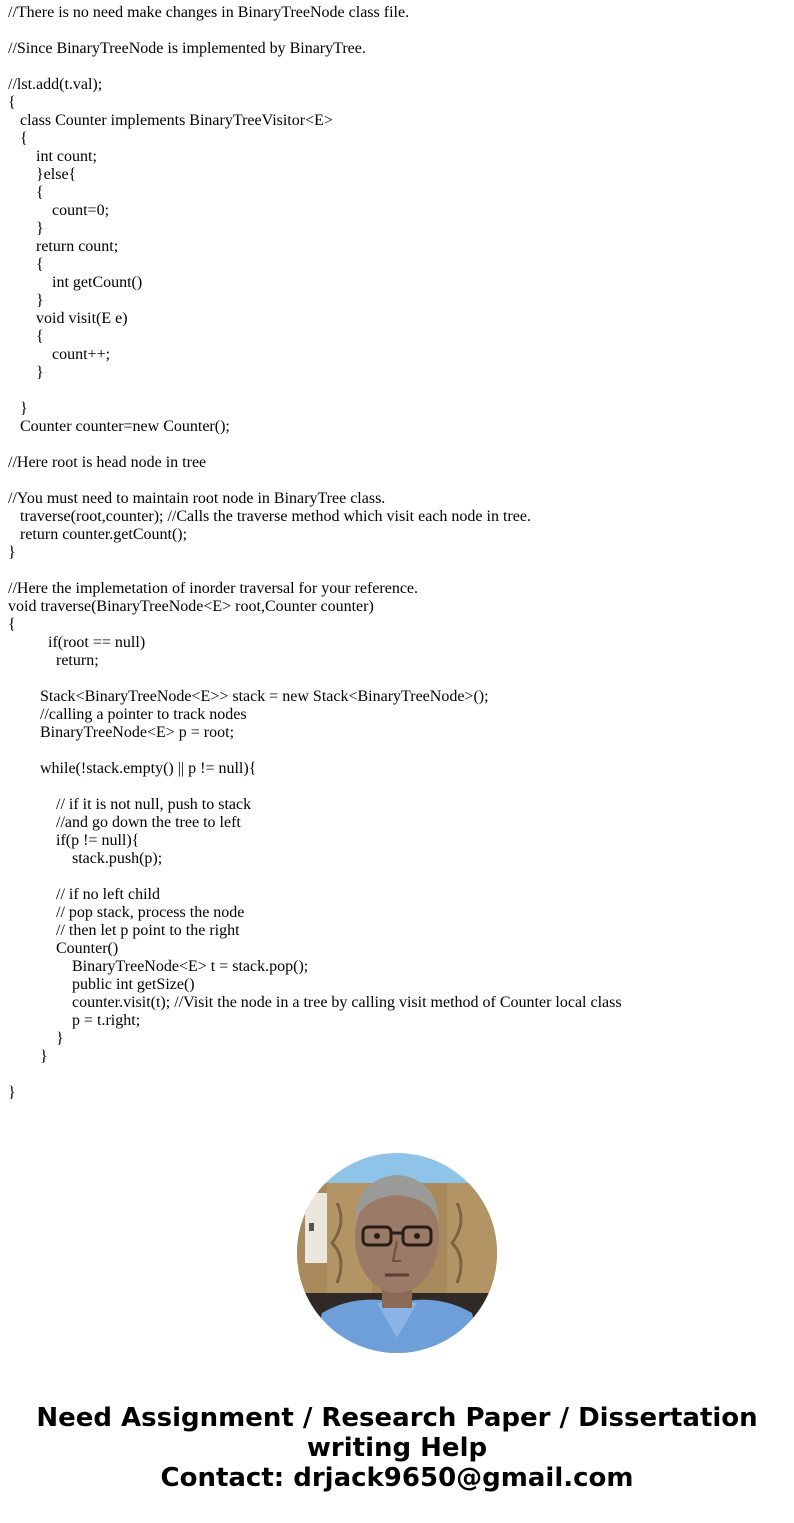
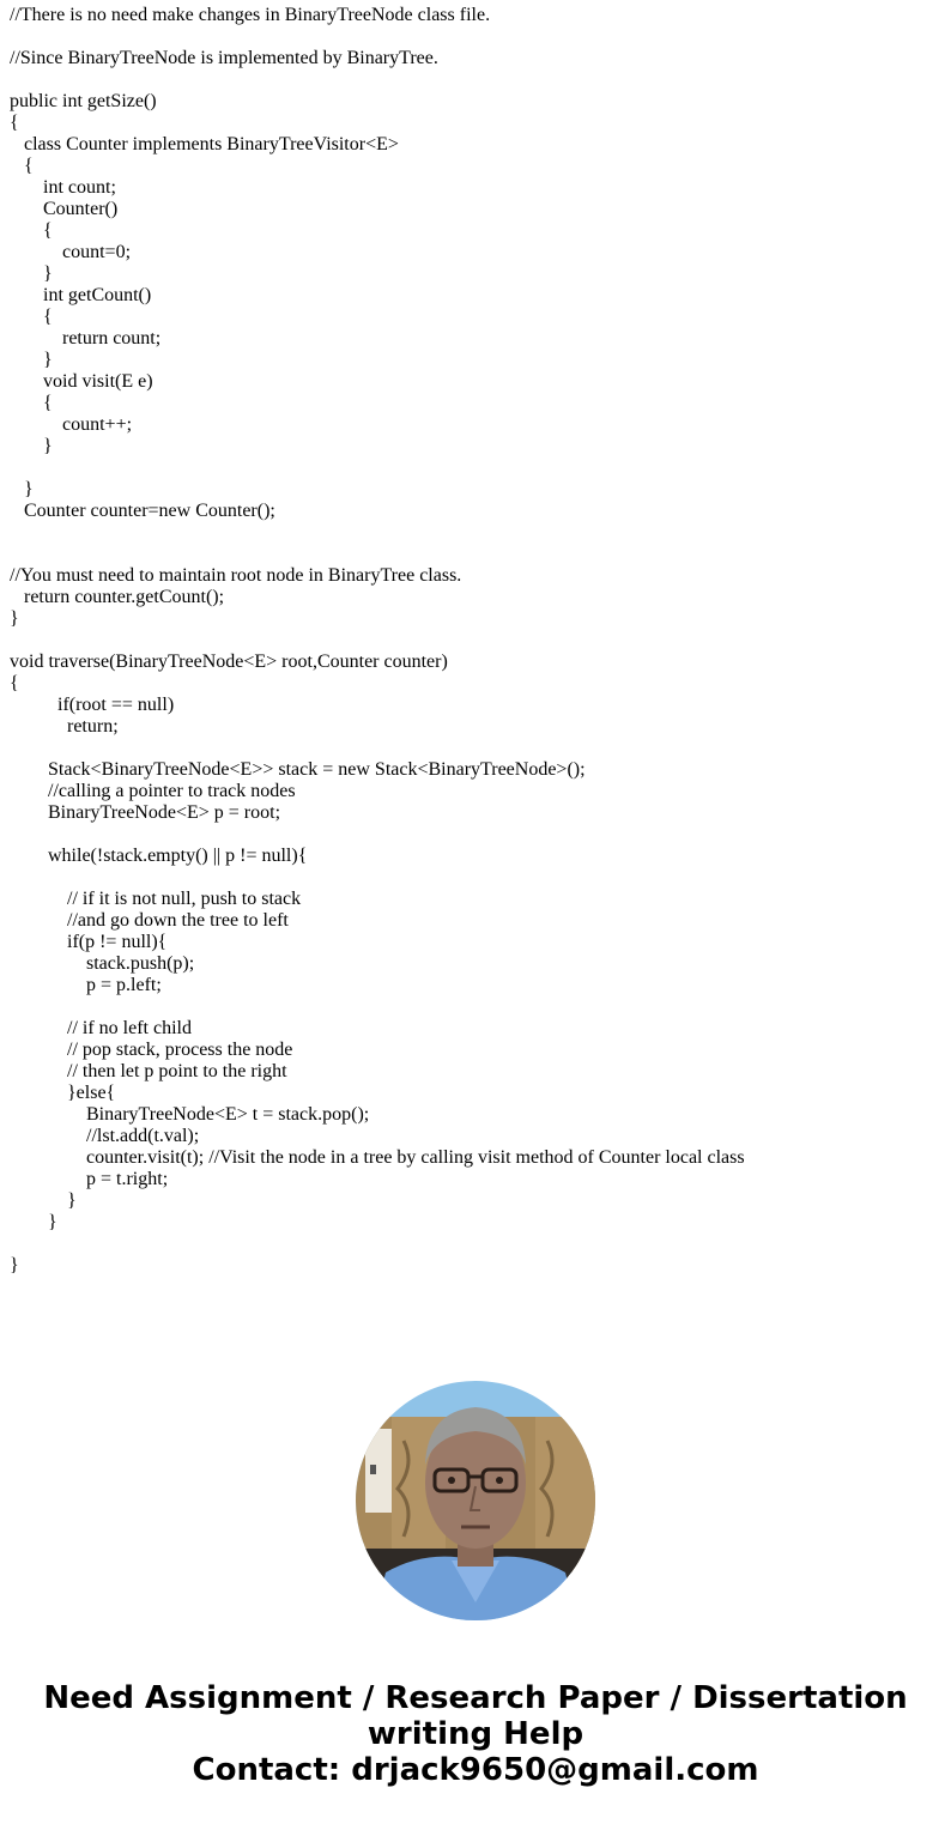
  //There is no need make changes in BinaryTreeNode class file.
  //Since BinaryTreeNode is implemented by BinaryTree.
- //lst.add(t.val);
+ public int getSize()
  {
  class Counter implements BinaryTreeVisitor<E>
  {
  int count;
- }else{
+ Counter()
  {
  count=0;
  }
- return count;
+ int getCount()
  {
- int getCount()
+ return count;
  }
  void visit(E e)
  {
  count++;
  }
  }
  Counter counter=new Counter();
- //Here root is head node in tree
  //You must need to maintain root node in BinaryTree class.
- traverse(root,counter); //Calls the traverse method which visit each node in tree.
  return counter.getCount();
  }
- //Here the implemetation of inorder traversal for your reference.
  void traverse(BinaryTreeNode<E> root,Counter counter)
  {
  if(root == null)
  return;
  Stack<BinaryTreeNode<E>> stack = new Stack<BinaryTreeNode>();
  //calling a pointer to track nodes
  BinaryTreeNode<E> p = root;
  while(!stack.empty() || p != null){
  // if it is not null, push to stack
  //and go down the tree to left
  if(p != null){
  stack.push(p);
+ p = p.left;
  // if no left child
  // pop stack, process the node
  // then let p point to the right
- Counter()
+ }else{
  BinaryTreeNode<E> t = stack.pop();
- public int getSize()
+ //lst.add(t.val);
  counter.visit(t); //Visit the node in a tree by calling visit method of Counter local class
  p = t.right;
  }
  }
  }
  Need Assignment / Research Paper / Dissertation
  writing Help
  Contact: drjack9650@gmail.com
